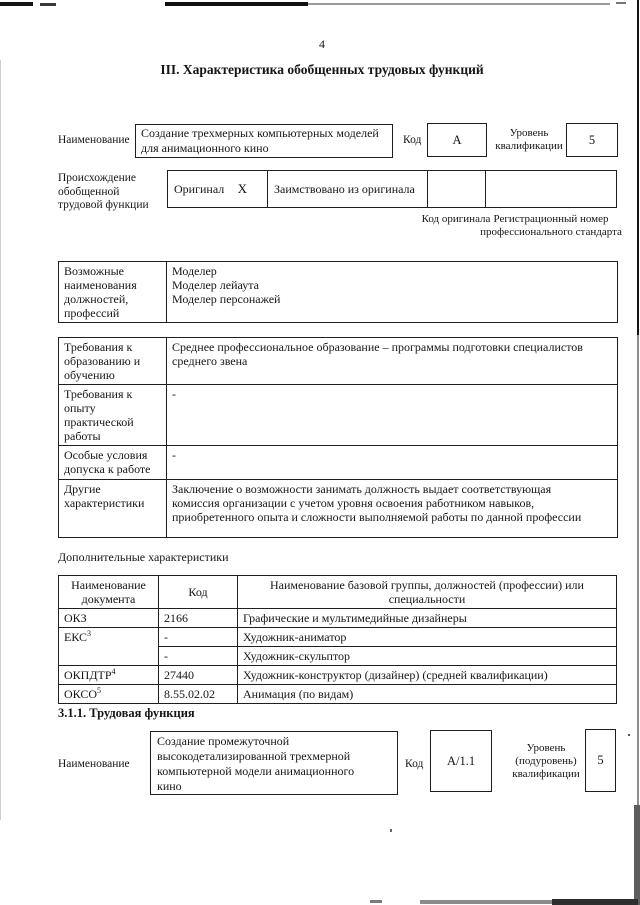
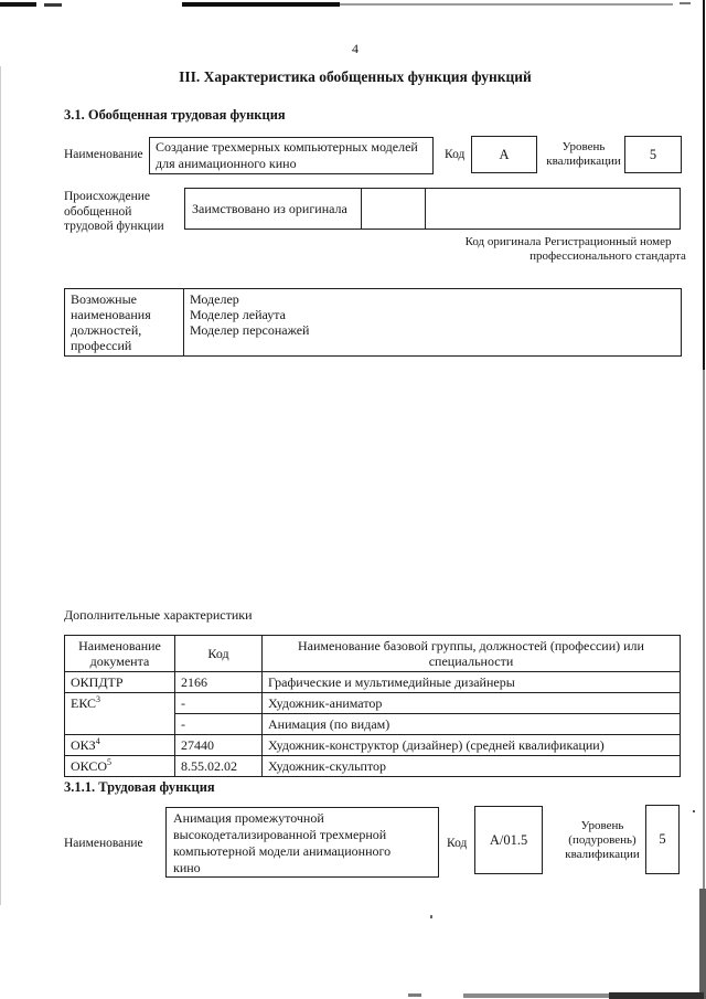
  4
- III. Характеристика обобщенных трудовых функций
+ III. Характеристика обобщенных функция функций
+ 3.1. Обобщенная трудовая функция
  Наименование
  Создание трехмерных компьютерных моделей для анимационного кино
  Код
  А
  Уровень квалификации
  5
  Происхождение обобщенной трудовой функции
- Оригинал
- X
  Заимствовано из оригинала
  Код оригинала
  Регистрационный номер профессионального стандарта
  Возможные наименования должностей, профессий	Моделер Моделер лейаута Моделер персонажей
- Требования к образованию и обучению	Среднее профессиональное образование – программы подготовки специалистов среднего звена
- Требования к опыту практической работы	-
- Особые условия допуска к работе	-
- Другие характеристики	Заключение о возможности занимать должность выдает соответствующая комиссия организации с учетом уровня освоения работником навыков, приобретенного опыта и сложности выполняемой работы по данной профессии
  Дополнительные характеристики
  Наименование документа	Код	Наименование базовой группы, должностей (профессии) или специальности
- ОКЗ	2166	Графические и мультимедийные дизайнеры
+ ОКПДТР	2166	Графические и мультимедийные дизайнеры
  ЕКС3	-	Художник-аниматор
- -	Художник-скульптор
+ -	Анимация (по видам)
- ОКПДТР4	27440	Художник-конструктор (дизайнер) (средней квалификации)
+ ОКЗ4	27440	Художник-конструктор (дизайнер) (средней квалификации)
- ОКСО5	8.55.02.02	Анимация (по видам)
+ ОКСО5	8.55.02.02	Художник-скульптор
  3.1.1. Трудовая функция
  Наименование
- Создание промежуточной высокодетализированной трехмерной компьютерной модели анимационного кино
+ Анимация промежуточной высокодетализированной трехмерной компьютерной модели анимационного кино
  Код
- А/1.1
+ А/01.5
  Уровень (подуровень) квалификации
  5
